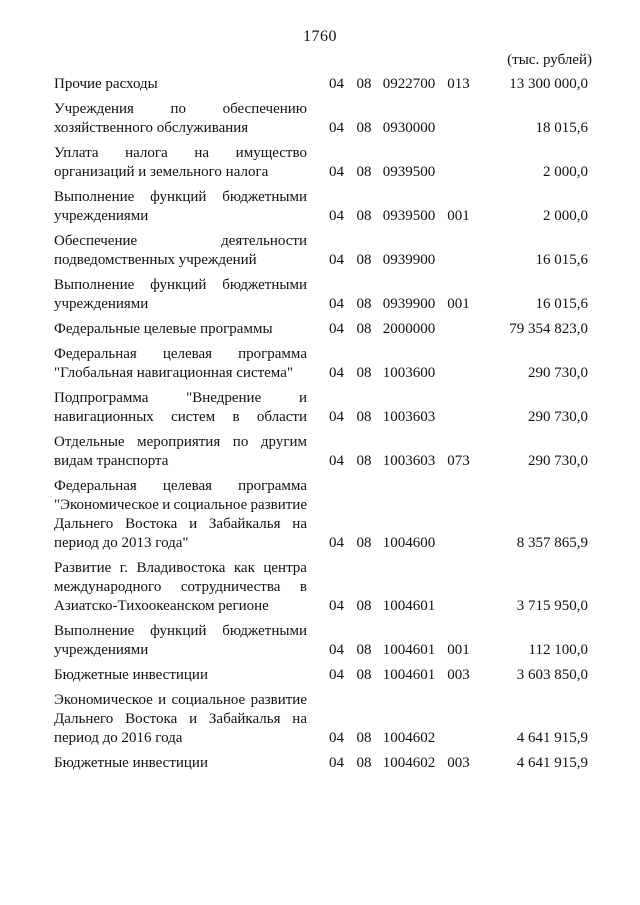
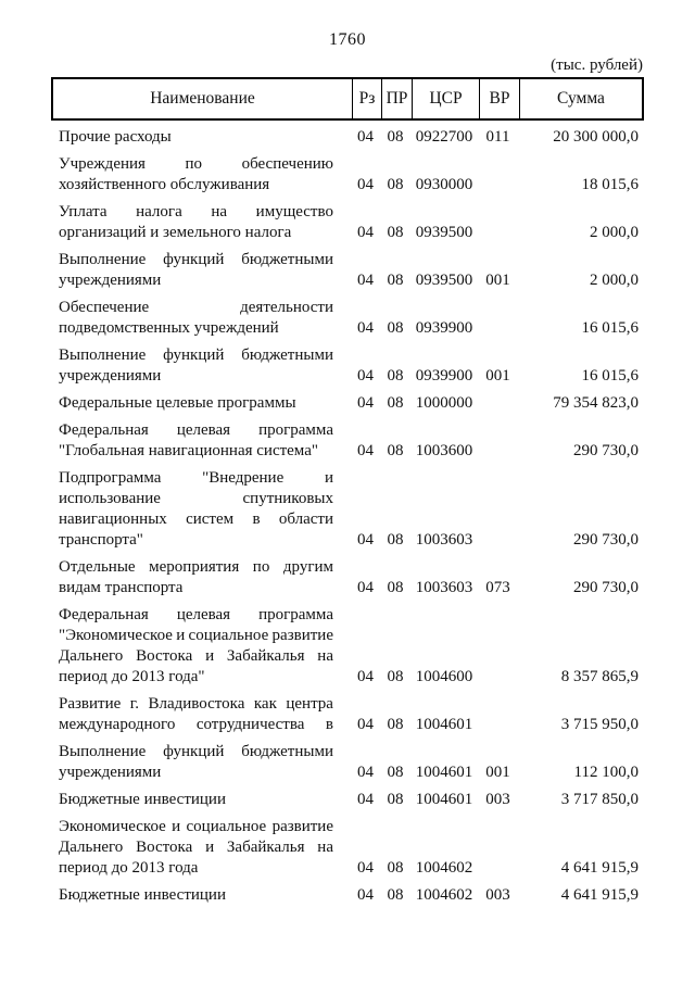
  1760
  (тыс. рублей)
+ Наименование
+ Рз
+ ПР
+ ЦСР
+ ВР
+ Сумма
  Прочие расходы
  04
  08
  0922700
- 013
+ 011
- 13 300 000,0
+ 20 300 000,0
  Учреждения
  по
  обеспечению
  хозяйственного обслуживания
  04
  08
  0930000
  18 015,6
  Уплата
  налога
  на
  имущество
  организаций и земельного налога
  04
  08
  0939500
  2 000,0
  Выполнение
  функций
  бюджетными
  учреждениями
  04
  08
  0939500
  001
  2 000,0
  Обеспечение
  деятельности
  подведомственных учреждений
  04
  08
  0939900
  16 015,6
  Выполнение
  функций
  бюджетными
  учреждениями
  04
  08
  0939900
  001
  16 015,6
  Федеральные целевые программы
  04
  08
- 2000000
+ 1000000
  79 354 823,0
  Федеральная
  целевая
  программа
  "Глобальная навигационная система"
  04
  08
  1003600
  290 730,0
  Подпрограмма
  "Внедрение
  и
+ использование
+ спутниковых
  навигационных
  систем
  в
  области
+ транспорта"
  04
  08
  1003603
  290 730,0
  Отдельные
  мероприятия
  по
  другим
  видам транспорта
  04
  08
  1003603
  073
  290 730,0
  Федеральная
  целевая
  программа
  "Экономическое
  и
  социальное
  развитие
  Дальнего
  Востока
  и
  Забайкалья
  на
  период до 2013 года"
  04
  08
  1004600
  8 357 865,9
  Развитие
  г.
  Владивостока
  как
  центра
  международного
  сотрудничества
  в
- Азиатско-Тихоокеанском регионе
  04
  08
  1004601
  3 715 950,0
  Выполнение
  функций
  бюджетными
  учреждениями
  04
  08
  1004601
  001
  112 100,0
  Бюджетные инвестиции
  04
  08
  1004601
  003
- 3 603 850,0
+ 3 717 850,0
  Экономическое
  и
  социальное
  развитие
  Дальнего
  Востока
  и
  Забайкалья
  на
- период до 2016 года
+ период до 2013 года
  04
  08
  1004602
  4 641 915,9
  Бюджетные инвестиции
  04
  08
  1004602
  003
  4 641 915,9
